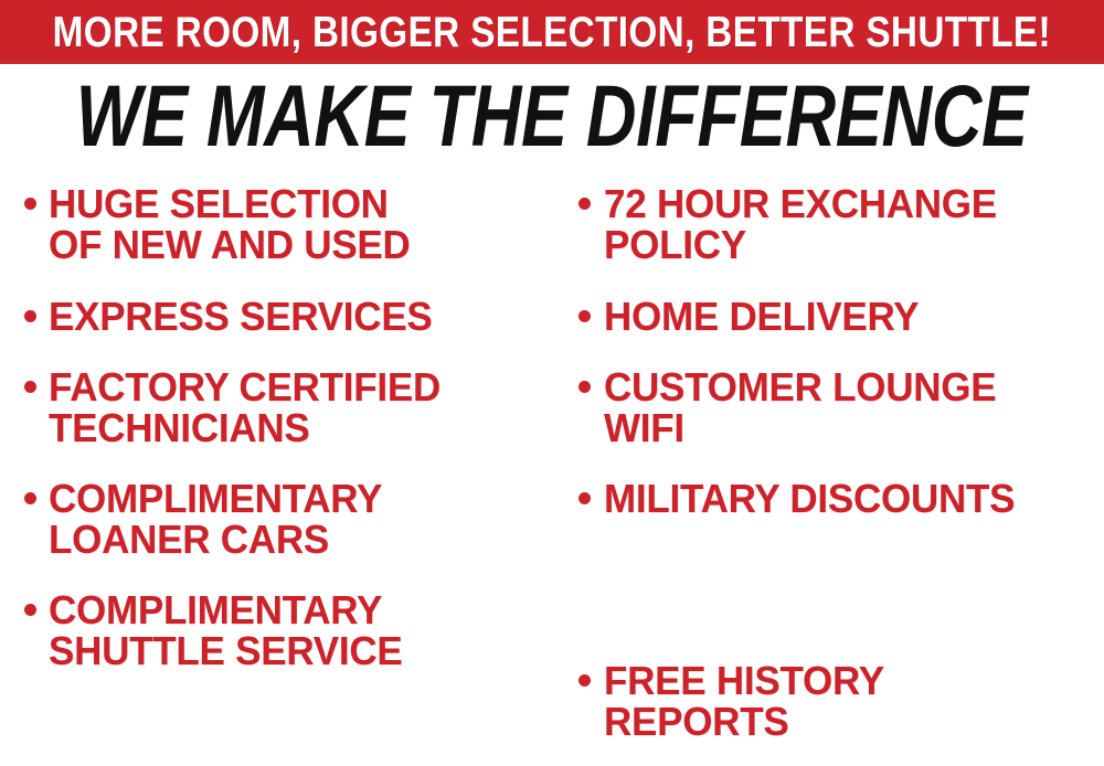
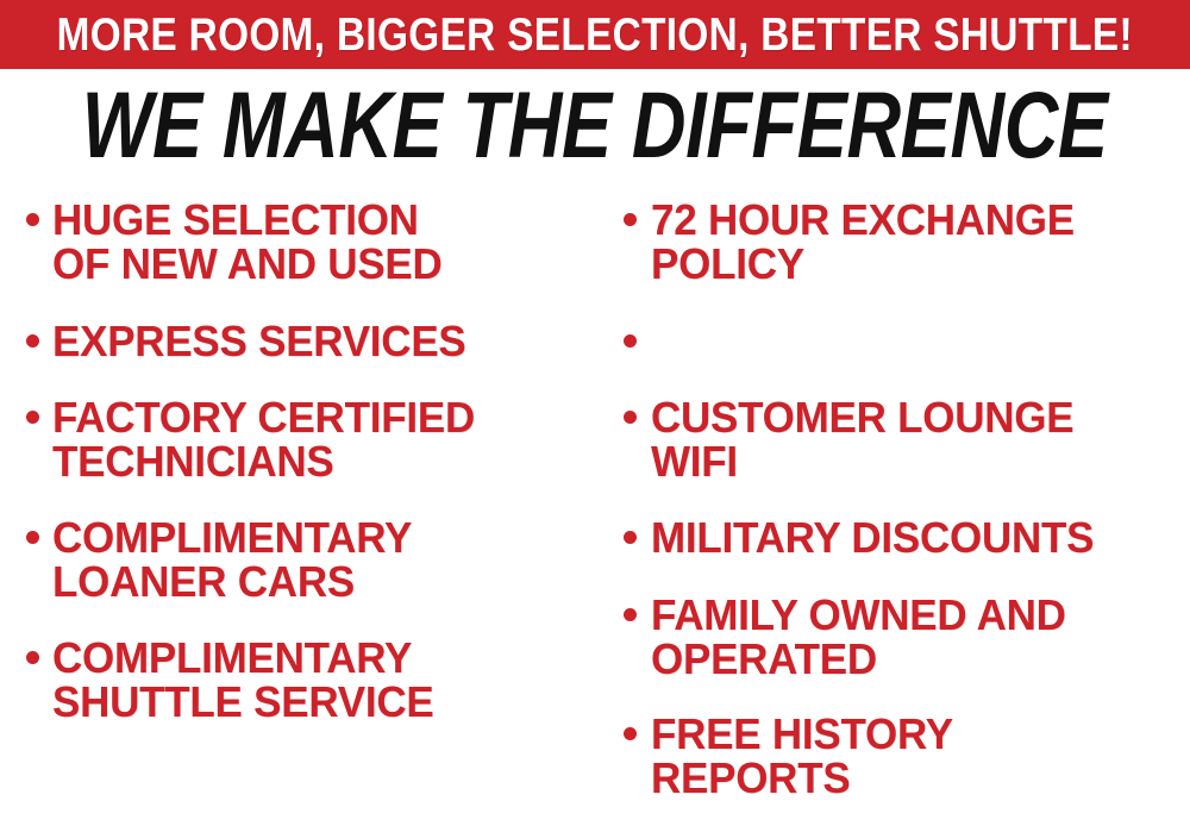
  MORE ROOM, BIGGER SELECTION, BETTER SHUTTLE!
  WE MAKE THE DIFFERENCE
  HUGE SELECTION
  OF NEW AND USED
  EXPRESS SERVICES
  FACTORY CERTIFIED
  TECHNICIANS
  COMPLIMENTARY
  LOANER CARS
  COMPLIMENTARY
  SHUTTLE SERVICE
  72 HOUR EXCHANGE
  POLICY
- HOME DELIVERY
  CUSTOMER LOUNGE
  WIFI
  MILITARY DISCOUNTS
+ FAMILY OWNED AND
+ OPERATED
  FREE HISTORY
  REPORTS
